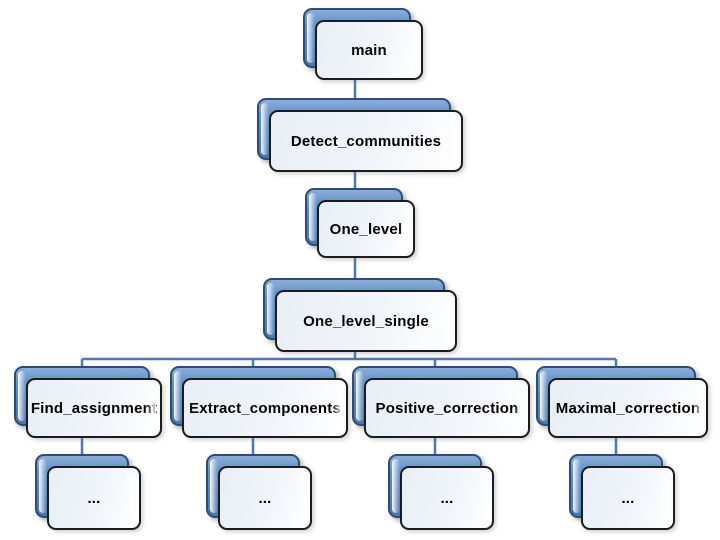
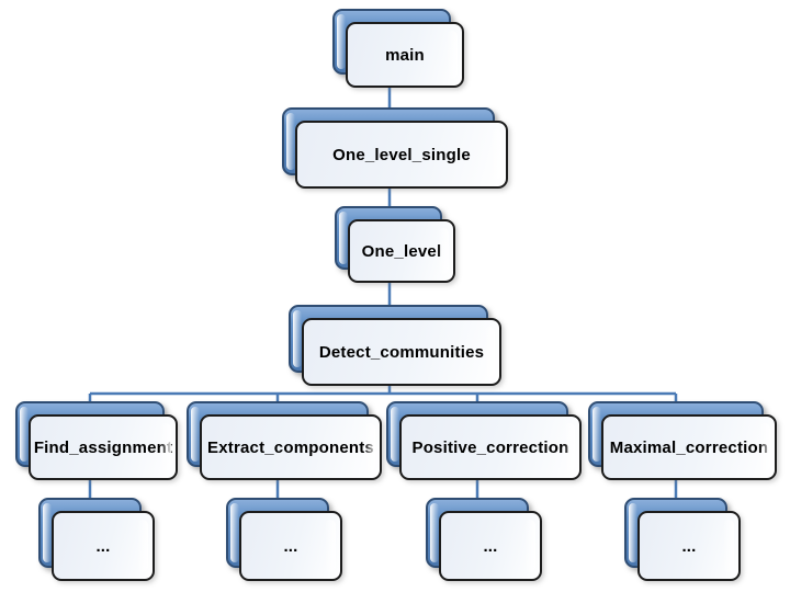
  main
- Detect_communities
+ One_level_single
  One_leve
- One_level_single
+ Detect_communities
  Find_assignme
  Extract_component
  Positive_correctio
  Maximal_correctio
  ...
  ...
  ...
  ...
